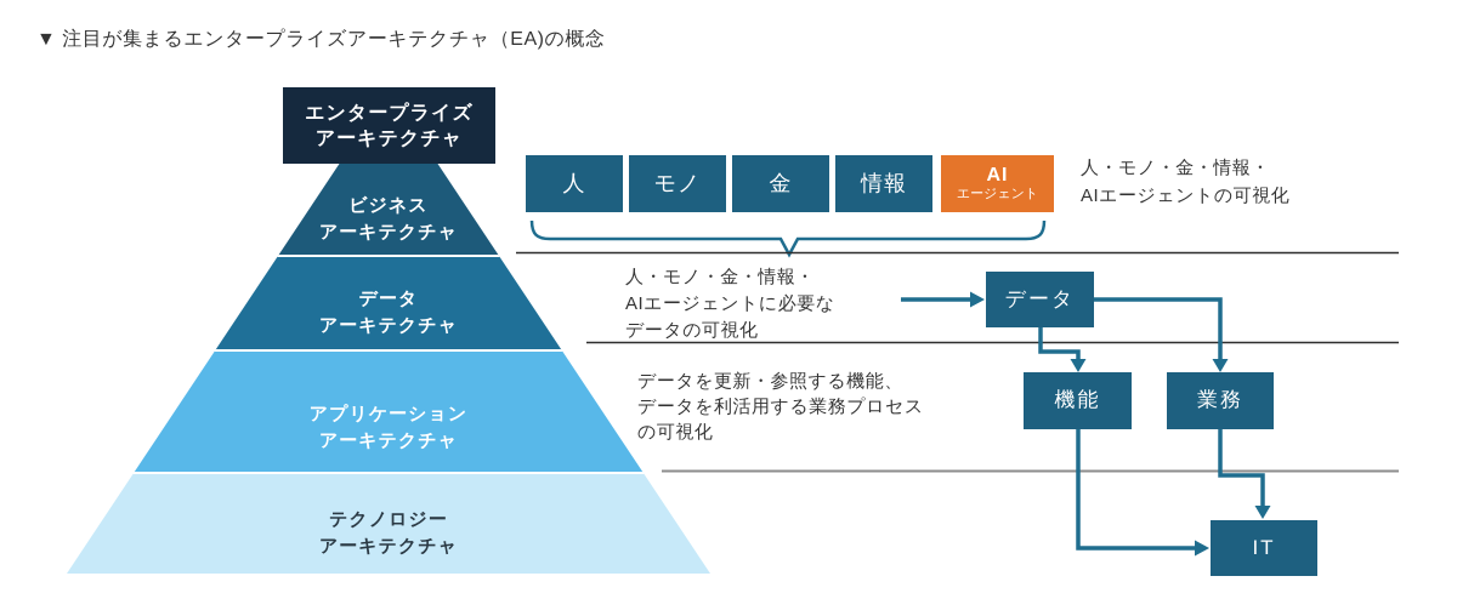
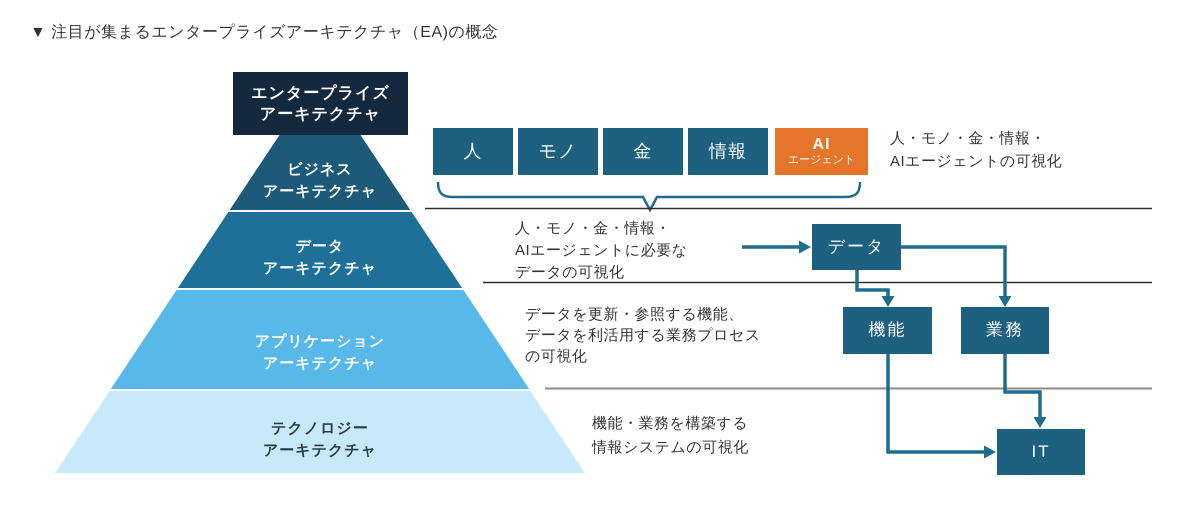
  ▼ 注目が集まるエンタープライズアーキテクチャ（EA)の概念
  エンタープライズ
  アーキテクチャ
  ビジネス
  アーキテクチャ
  データ
  アーキテクチャ
  アプリケーション
  アーキテクチャ
  テクノロジー
  アーキテクチャ
  人
  モノ
  金
  情報
  AI
  エージェント
  人・モノ・金・情報・
  AIエージェントの可視化
  人・モノ・金・情報・
  AIエージェントに必要な
  データの可視化
  データを更新・参照する機能、
  データを利活用する業務プロセス
  の可視化
+ 機能・業務を構築する
+ 情報システムの可視化
  データ
  機能
  業務
  IT
